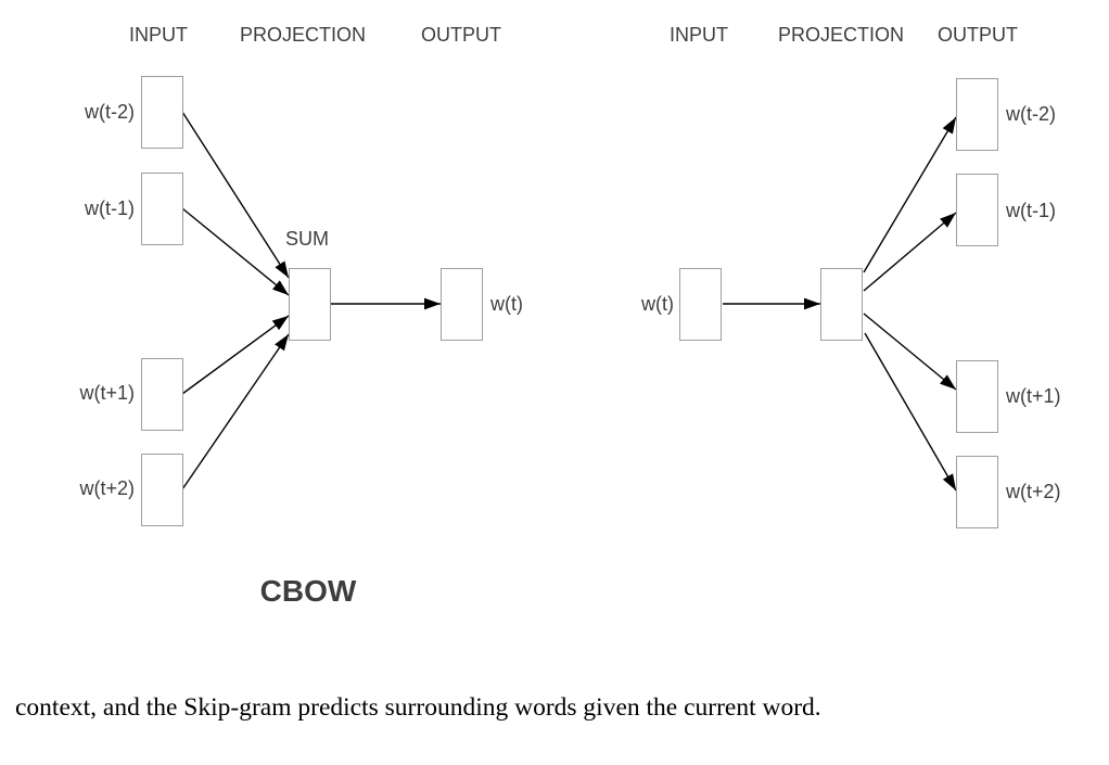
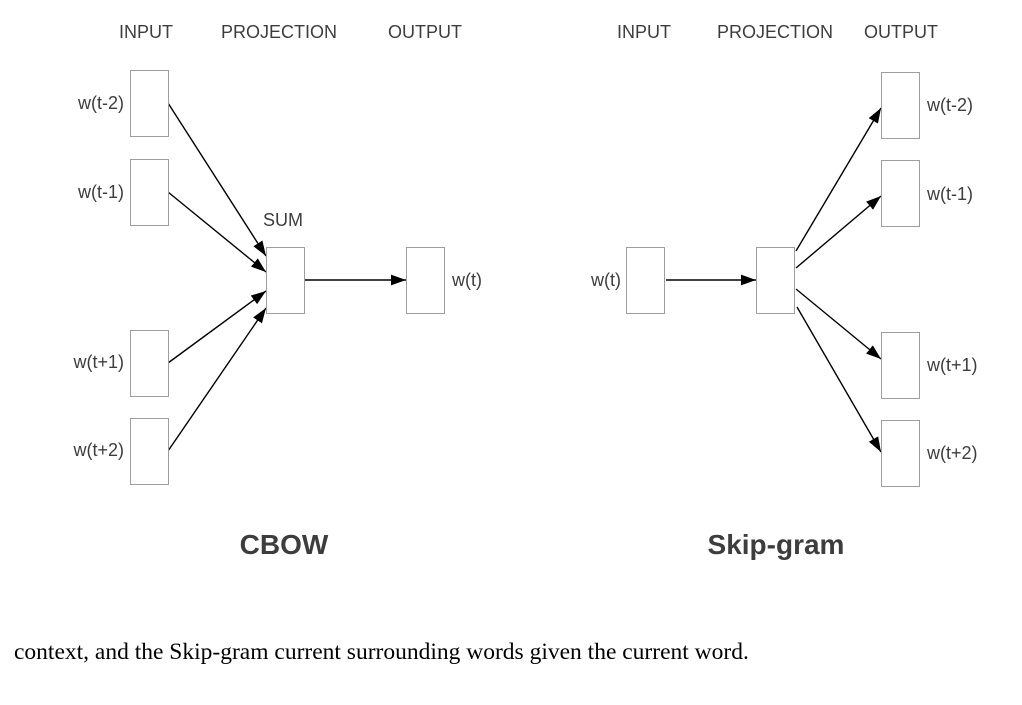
  INPUT
  PROJECTION
  OUTPUT
  INPUT
  PROJECTION
  OUTPUT
  w(t-2)
  w(t-1)
  w(t+1)
  w(t+2)
  SUM
  w(t)
  CBOW
  w(t)
  w(t-2)
  w(t-1)
  w(t+1)
  w(t+2)
+ Skip-gram
- context, and the Skip-gram predicts surrounding words given the current word.
+ context, and the Skip-gram current surrounding words given the current word.
